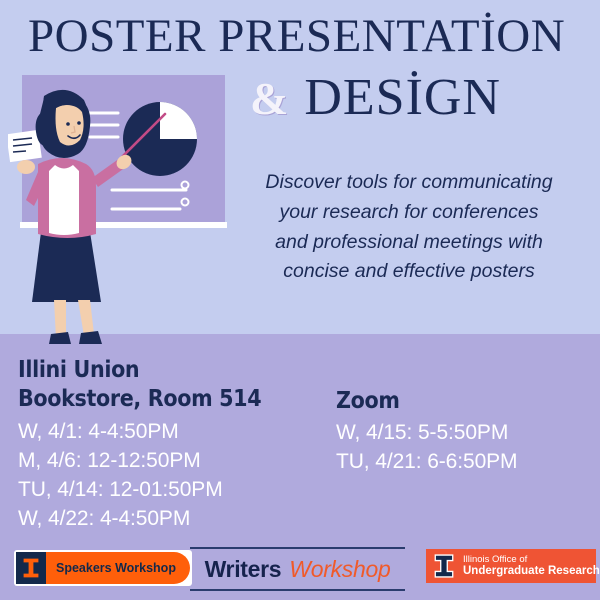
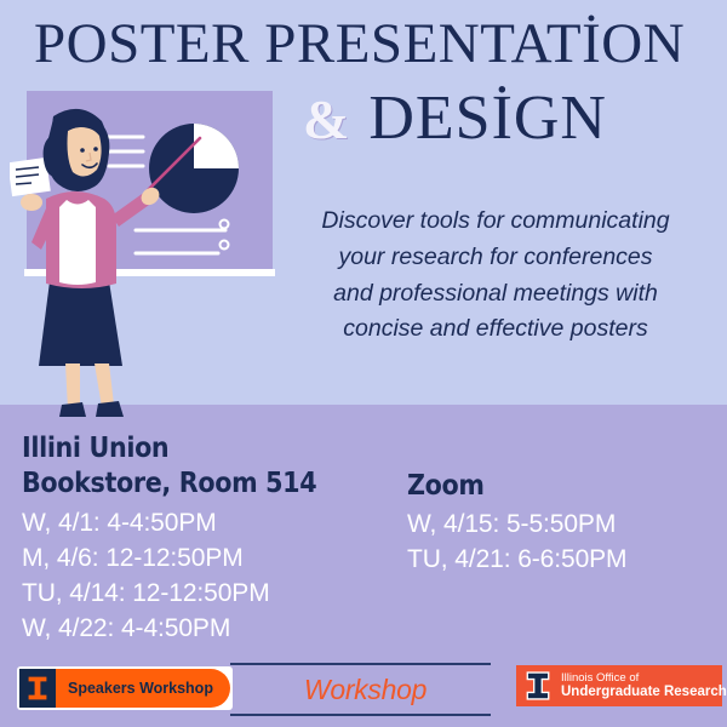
  POSTER PRESENTATİON
  & DESİGN
  Discover tools for communicating
  your research for conferences
  and professional meetings with
  concise and effective posters
  Illini Union
  Bookstore, Room 514
  W, 4/1: 4-4:50PM
  M, 4/6: 12-12:50PM
- TU, 4/14: 12-01:50PM
+ TU, 4/14: 12-12:50PM
  W, 4/22: 4-4:50PM
  Zoom
  W, 4/15: 5-5:50PM
  TU, 4/21: 6-6:50PM
  Speakers Workshop
- Writers
  Workshop
  Illinois Office of
  Undergraduate Research
